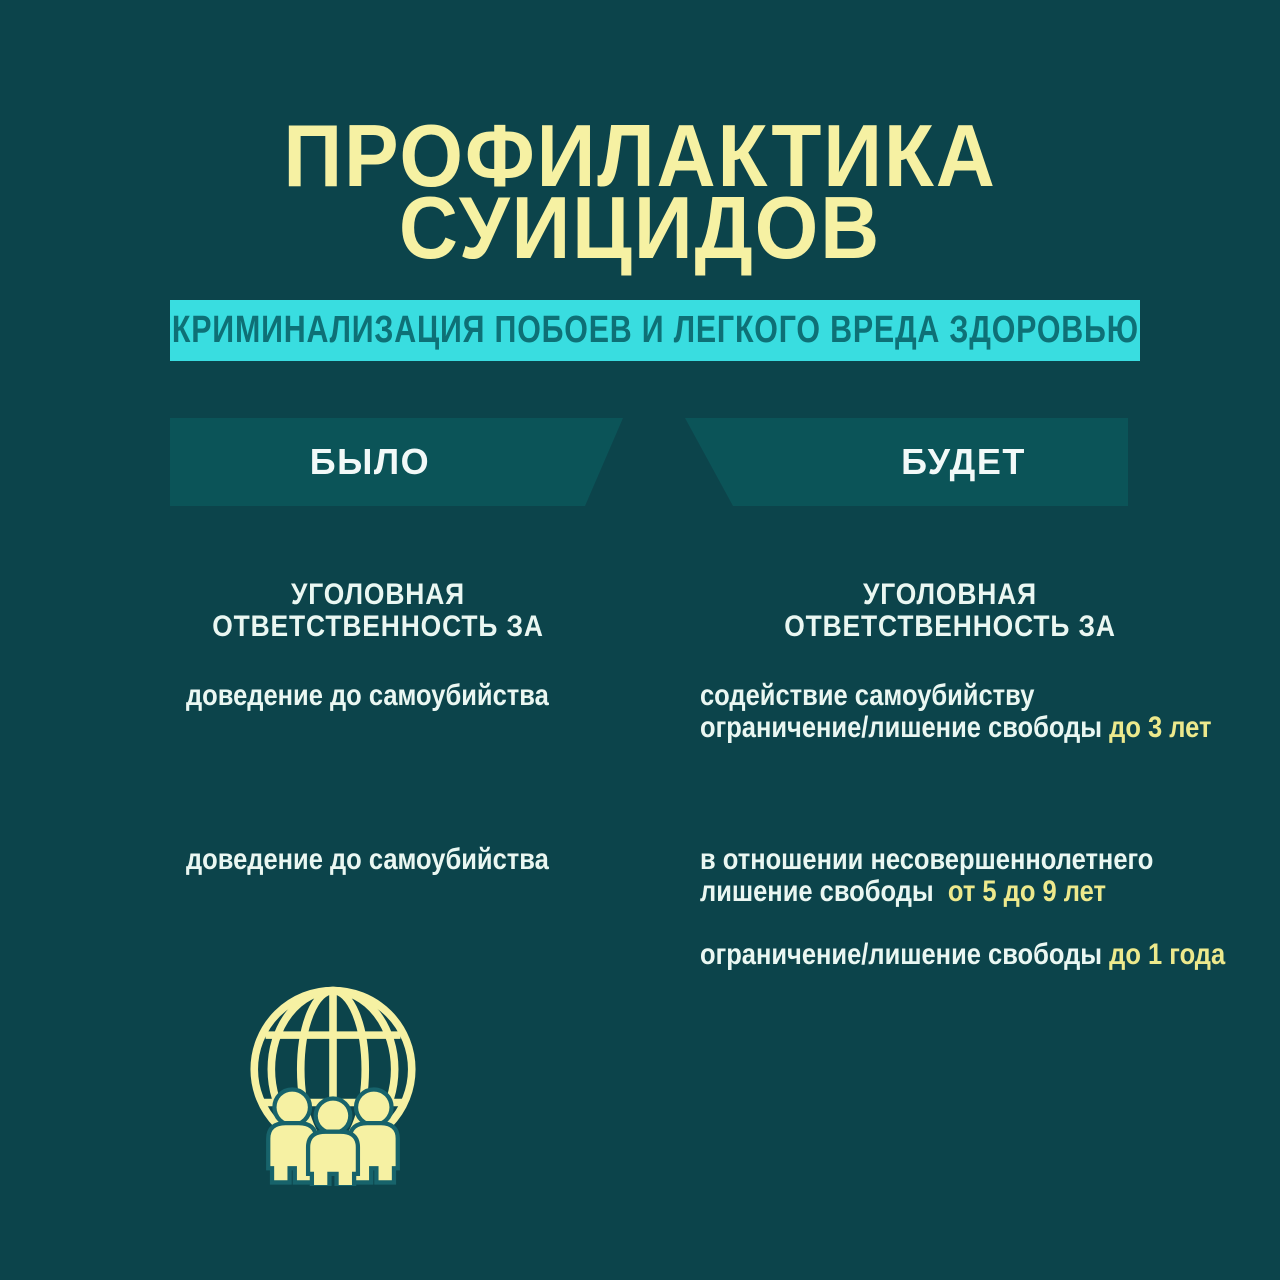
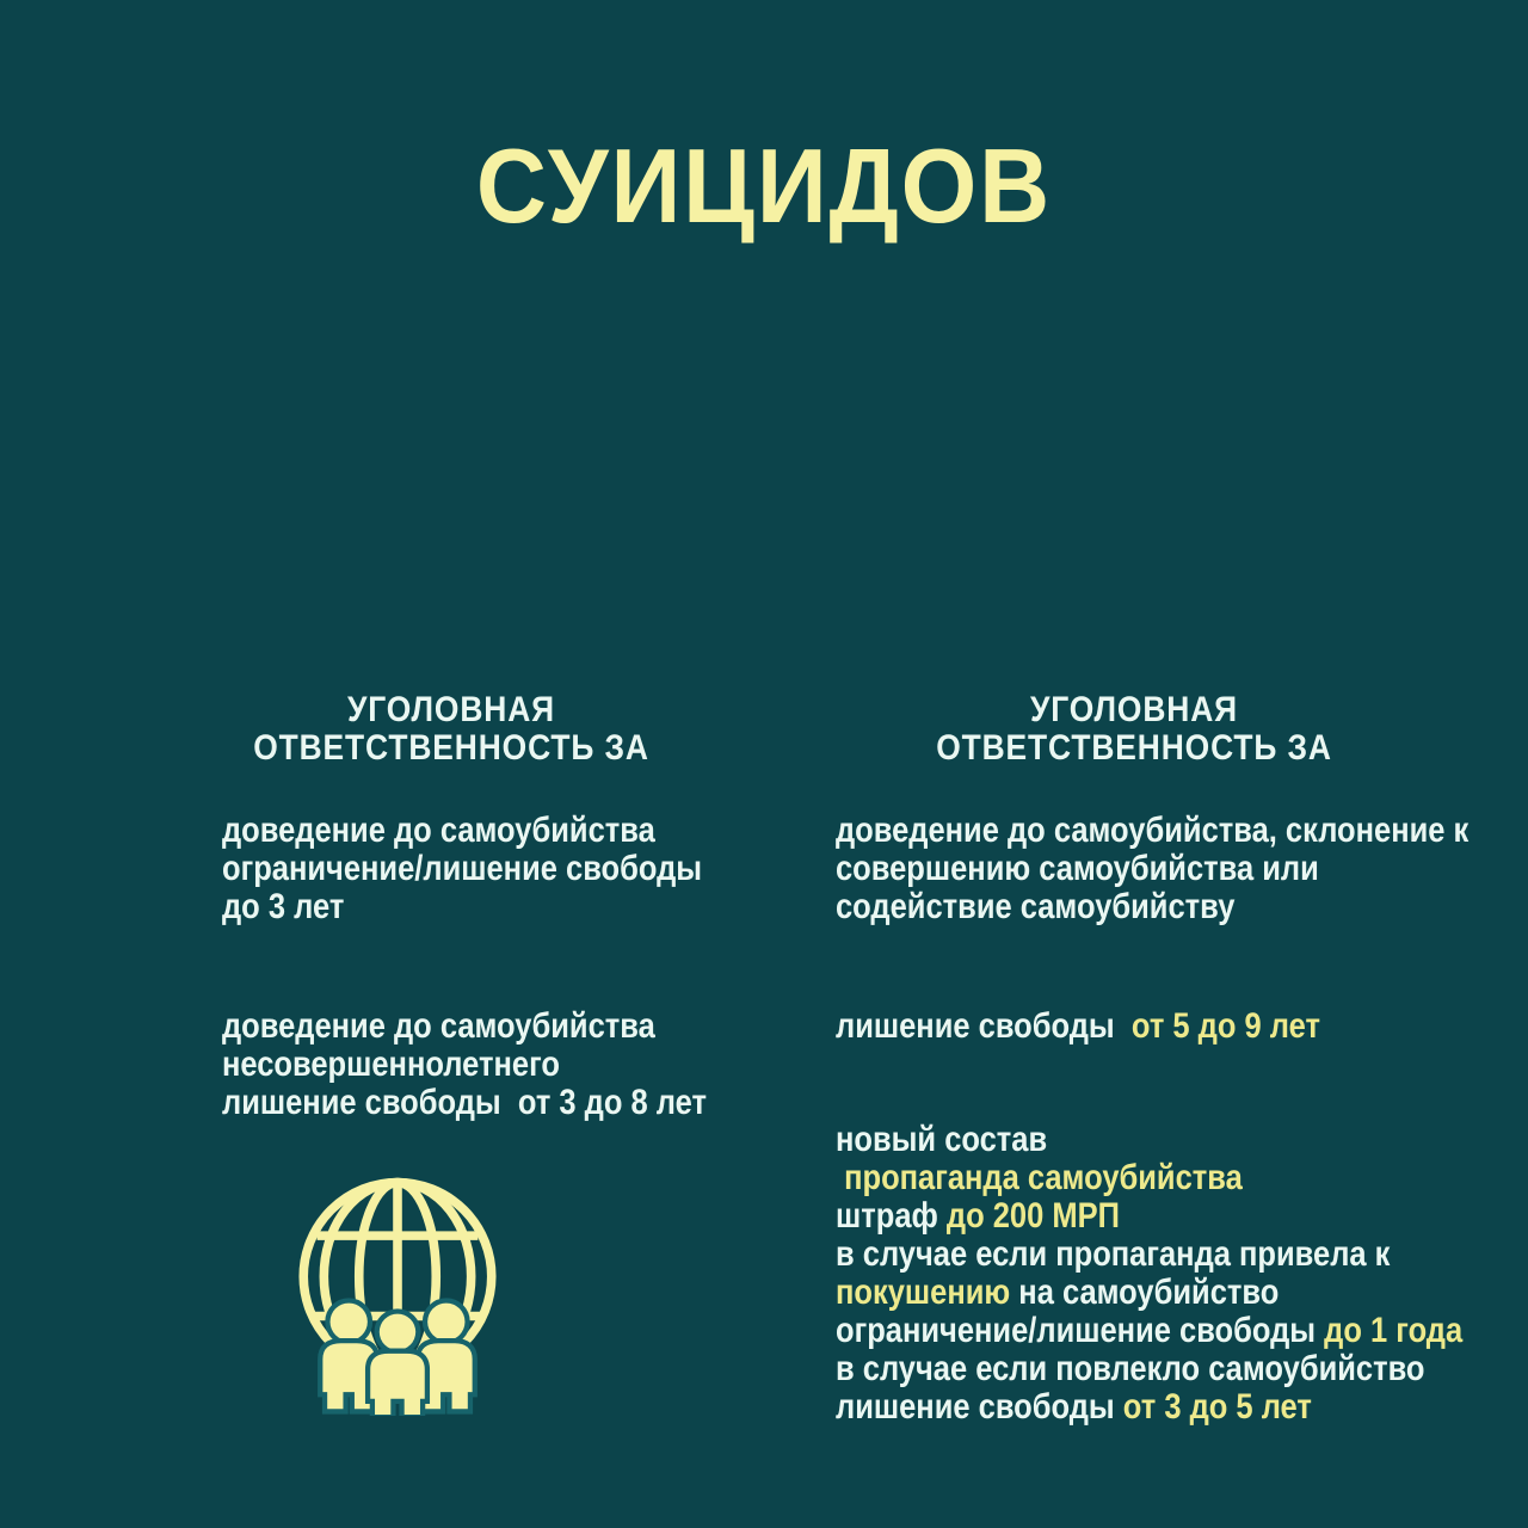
- ПРОФИЛАКТИКА
  СУИЦИДОВ
- КРИМИНАЛИЗАЦИЯ ПОБОЕВ И ЛЕГКОГО ВРЕДА ЗДОРОВЬЮ
- БЫЛО
- БУДЕТ
  УГОЛОВНАЯ
  ОТВЕТСТВЕННОСТЬ ЗА
  УГОЛОВНАЯ
  ОТВЕТСТВЕННОСТЬ ЗА
  доведение до самоубийства
+ ограничение/лишение свободы
+ до 3 лет
  доведение до самоубийства
+ несовершеннолетнего
+ лишение свободы от 3 до 8 лет
+ доведение до самоубийства, склонение к
+ совершению самоубийства или
  содействие самоубийству
- ограничение/лишение свободы до 3 лет
- в отношении несовершеннолетнего
  лишение свободы от 5 до 9 лет
+ новый состав
+ пропаганда самоубийства
+ штраф до 200 МРП
+ в случае если пропаганда привела к
+ покушению на самоубийство
  ограничение/лишение свободы до 1 года
+ в случае если повлекло самоубийство
+ лишение свободы от 3 до 5 лет
